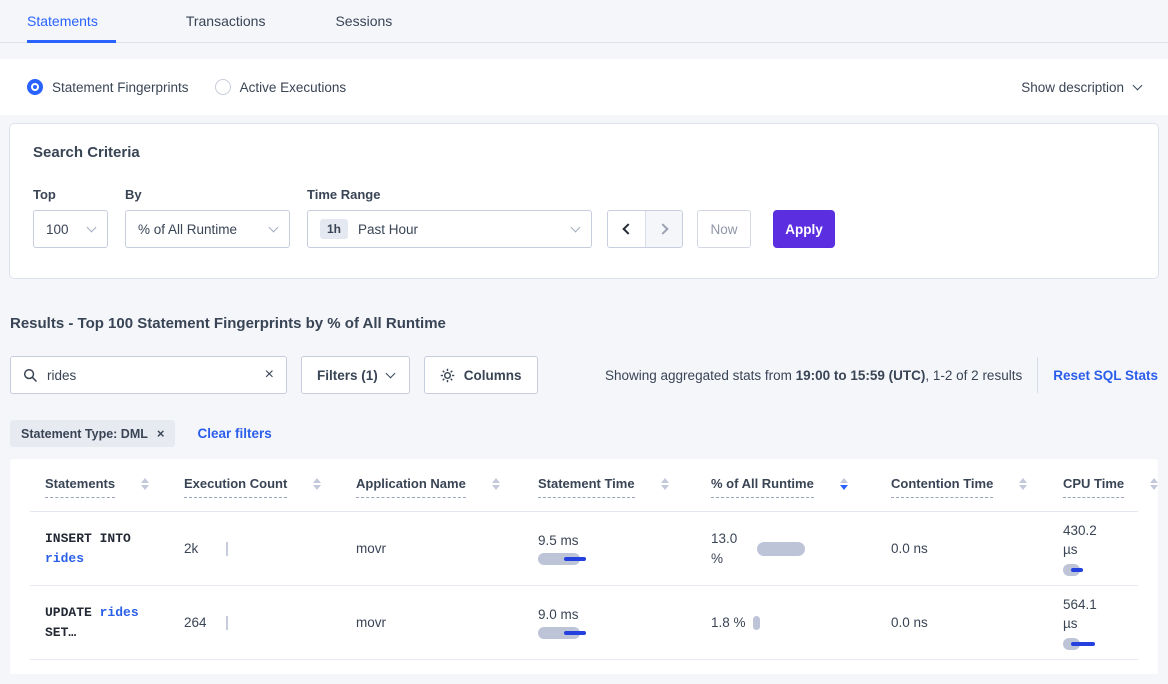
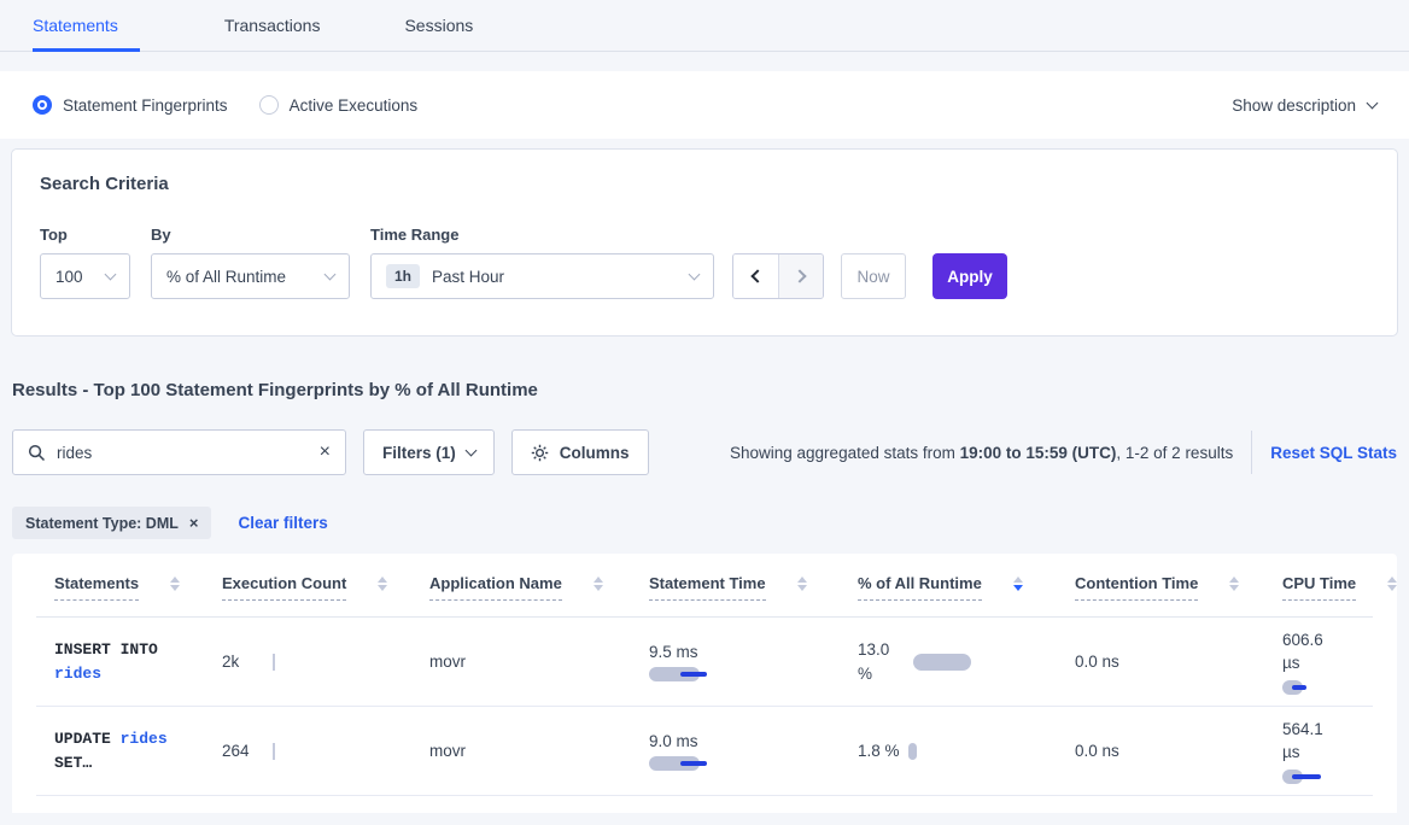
  Statements
  Transactions
  Sessions
  Statement Fingerprints
  Active Executions
  Show description
  Search Criteria
  Top
  100
  By
  % of All Runtime
  Time Range
  1h
  Past Hour
  Now
  Apply
  Results - Top 100 Statement Fingerprints by % of All Runtime
  rides
  ×
  Filters (1)
  Columns
  Showing aggregated stats from 19:00 to 15:59 (UTC), 1-2 of 2 results
  Reset SQL Stats
  Statement Type: DML
  ×
  Clear filters
  Statements
  Execution Count
  Application Name
  Statement Time
  % of All Runtime
  Contention Time
  CPU Time
  INSERT INTO
  rides
  2k
  movr
  9.5 ms
  13.0
  %
  0.0 ns
- 430.2
+ 606.6
  µs
  UPDATE rides
  SET…
  264
  movr
  9.0 ms
  1.8 %
  0.0 ns
  564.1
  µs
